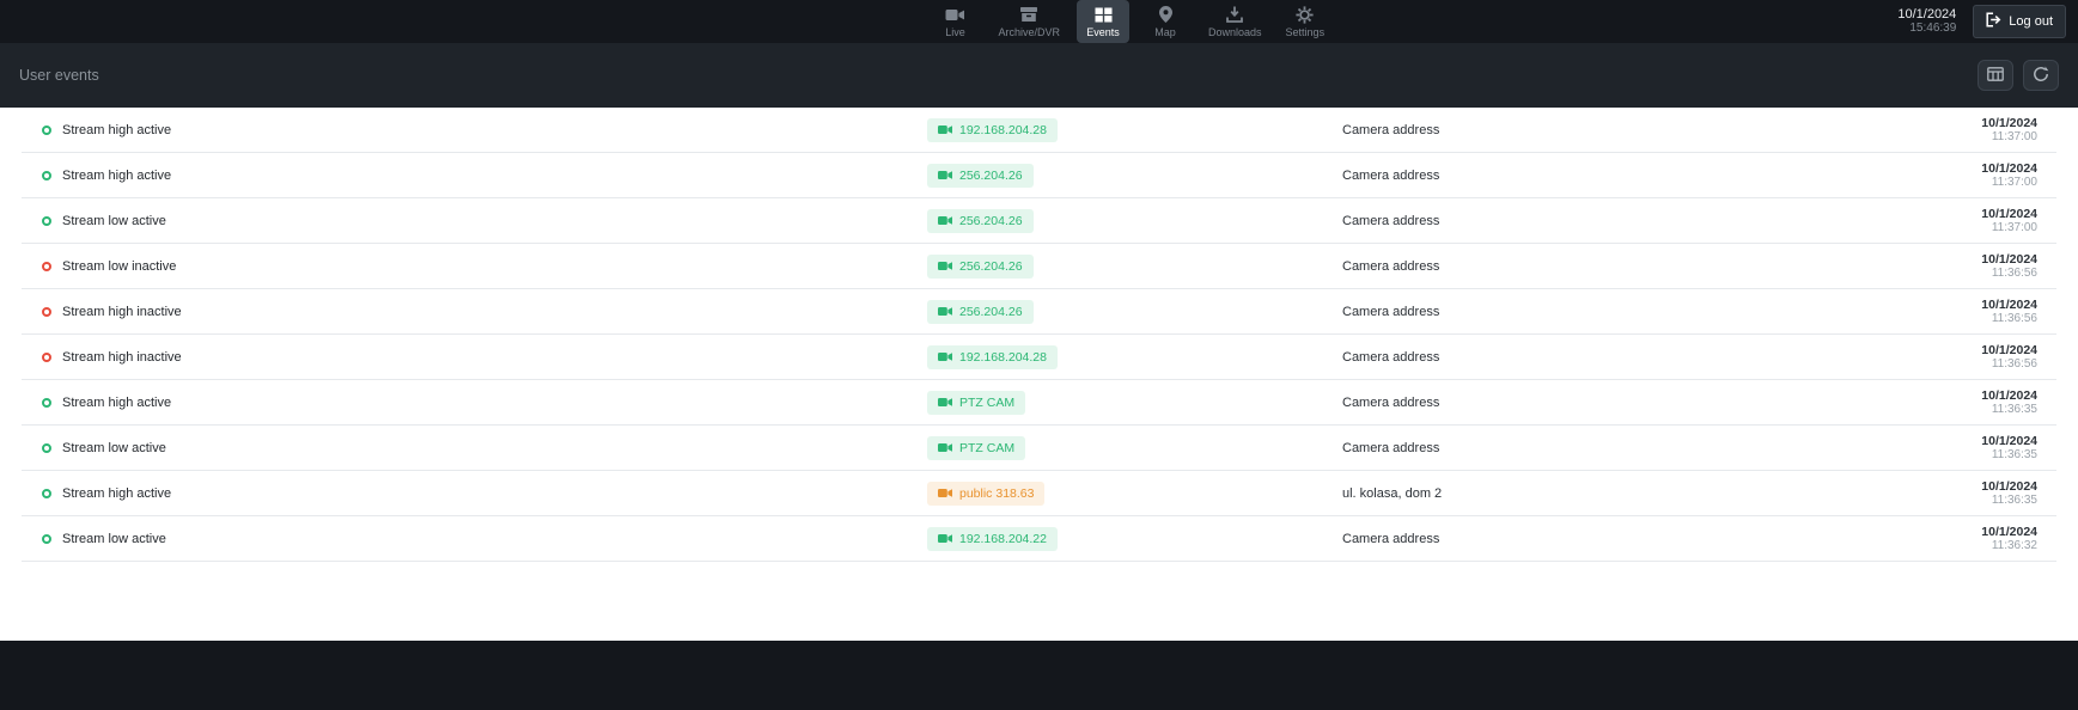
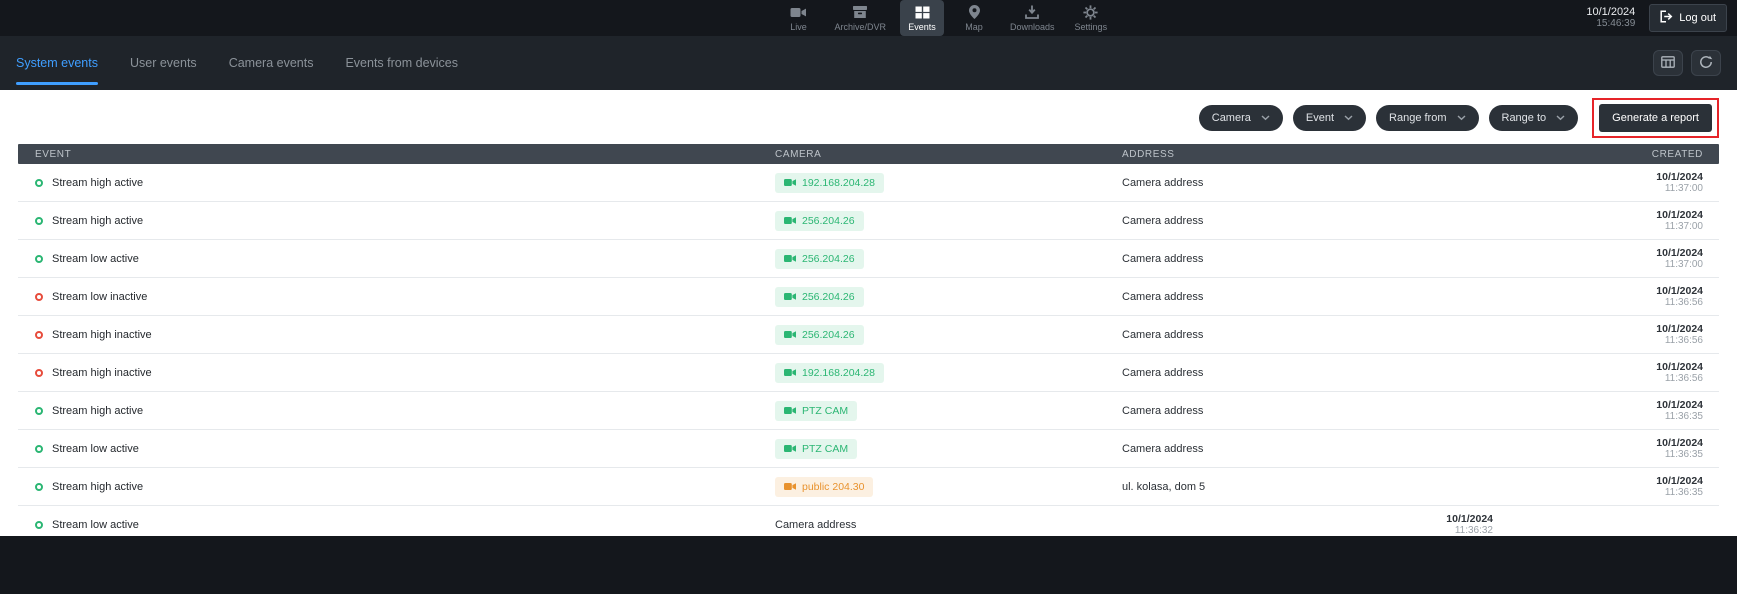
  Live
  Archive/DVR
  Events
  Map
  Downloads
  Settings
  10/1/2024
  15:46:39
  Log out
+ System events
  User events
+ Camera events
+ Events from devices
+ Camera
+ Event
+ Range from
+ Range to
+ Generate a report
+ EVENT
+ CAMERA
+ ADDRESS
+ CREATED
  Stream high active
  192.168.204.28
  Camera address
  10/1/2024
  11:37:00
  Stream high active
  256.204.26
  Camera address
  10/1/2024
  11:37:00
  Stream low active
  256.204.26
  Camera address
  10/1/2024
  11:37:00
  Stream low inactive
  256.204.26
  Camera address
  10/1/2024
  11:36:56
  Stream high inactive
  256.204.26
  Camera address
  10/1/2024
  11:36:56
  Stream high inactive
  192.168.204.28
  Camera address
  10/1/2024
  11:36:56
  Stream high active
  PTZ CAM
  Camera address
  10/1/2024
  11:36:35
  Stream low active
  PTZ CAM
  Camera address
  10/1/2024
  11:36:35
  Stream high active
- public 318.63
+ public 204.30
- ul. kolasa, dom 2
+ ul. kolasa, dom 5
  10/1/2024
  11:36:35
  Stream low active
- 192.168.204.22
  Camera address
  10/1/2024
  11:36:32
